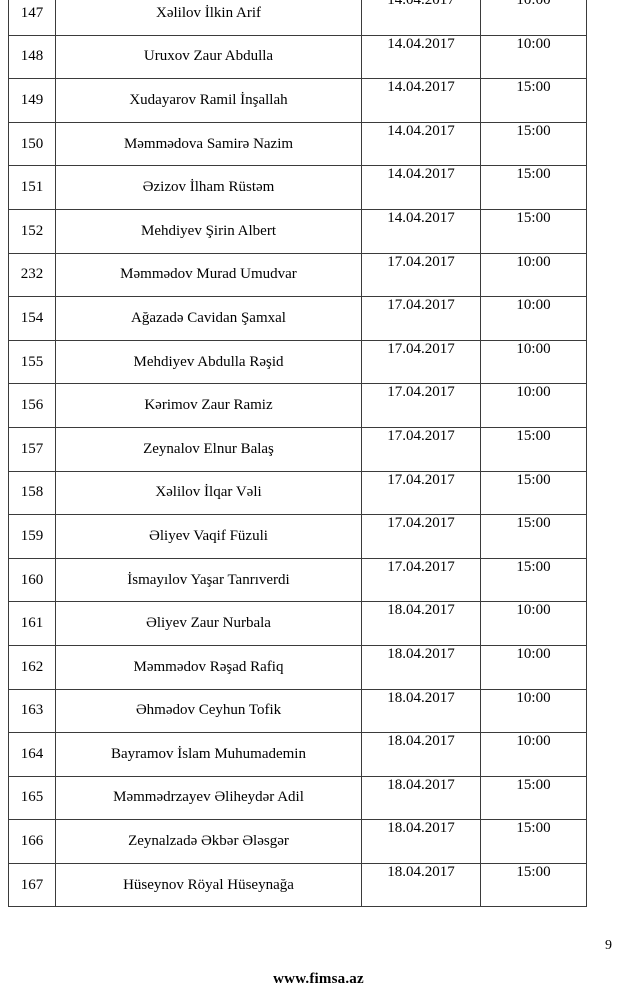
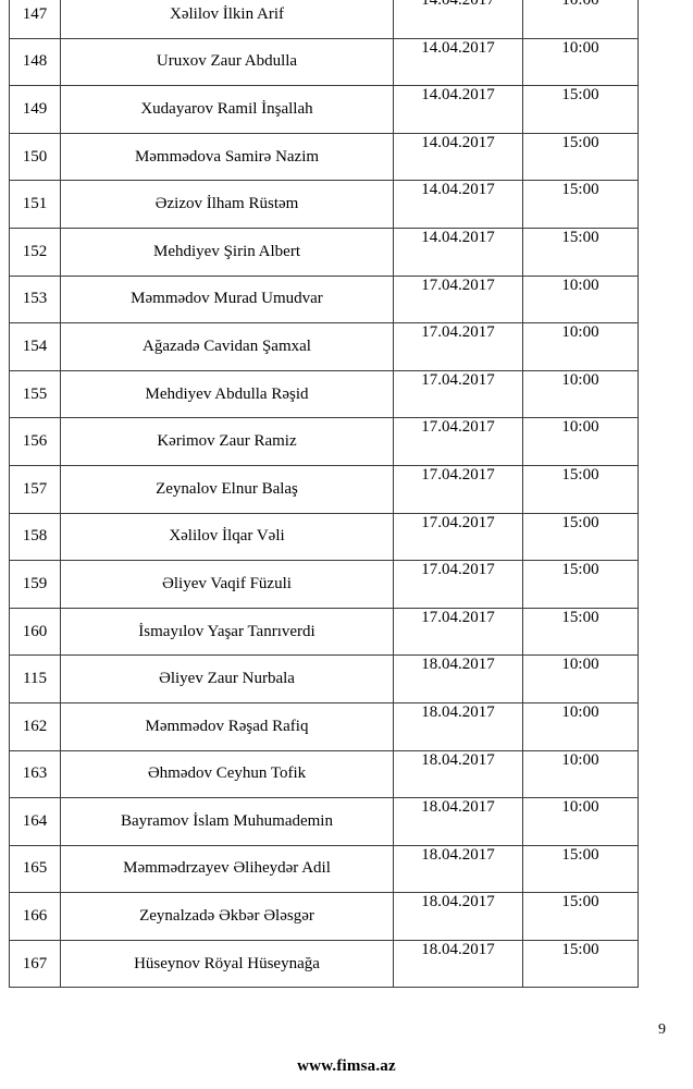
  147	Xəlilov İlkin Arif	14.04.2017	10:00
  148	Uruxov Zaur Abdulla	14.04.2017	10:00
  149	Xudayarov Ramil İnşallah	14.04.2017	15:00
  150	Məmmədova Samirə Nazim	14.04.2017	15:00
  151	Əzizov İlham Rüstəm	14.04.2017	15:00
  152	Mehdiyev Şirin Albert	14.04.2017	15:00
- 232	Məmmədov Murad Umudvar	17.04.2017	10:00
+ 153	Məmmədov Murad Umudvar	17.04.2017	10:00
  154	Ağazadə Cavidan Şamxal	17.04.2017	10:00
  155	Mehdiyev Abdulla Rəşid	17.04.2017	10:00
  156	Kərimov Zaur Ramiz	17.04.2017	10:00
  157	Zeynalov Elnur Balaş	17.04.2017	15:00
  158	Xəlilov İlqar Vəli	17.04.2017	15:00
  159	Əliyev Vaqif Füzuli	17.04.2017	15:00
  160	İsmayılov Yaşar Tanrıverdi	17.04.2017	15:00
- 161	Əliyev Zaur Nurbala	18.04.2017	10:00
+ 115	Əliyev Zaur Nurbala	18.04.2017	10:00
  162	Məmmədov Rəşad Rafiq	18.04.2017	10:00
  163	Əhmədov Ceyhun Tofik	18.04.2017	10:00
  164	Bayramov İslam Muhumademin	18.04.2017	10:00
  165	Məmmədrzayev Əliheydər Adil	18.04.2017	15:00
  166	Zeynalzadə Əkbər Ələsgər	18.04.2017	15:00
  167	Hüseynov Röyal Hüseynağa	18.04.2017	15:00
  9
  www.fimsa.az
